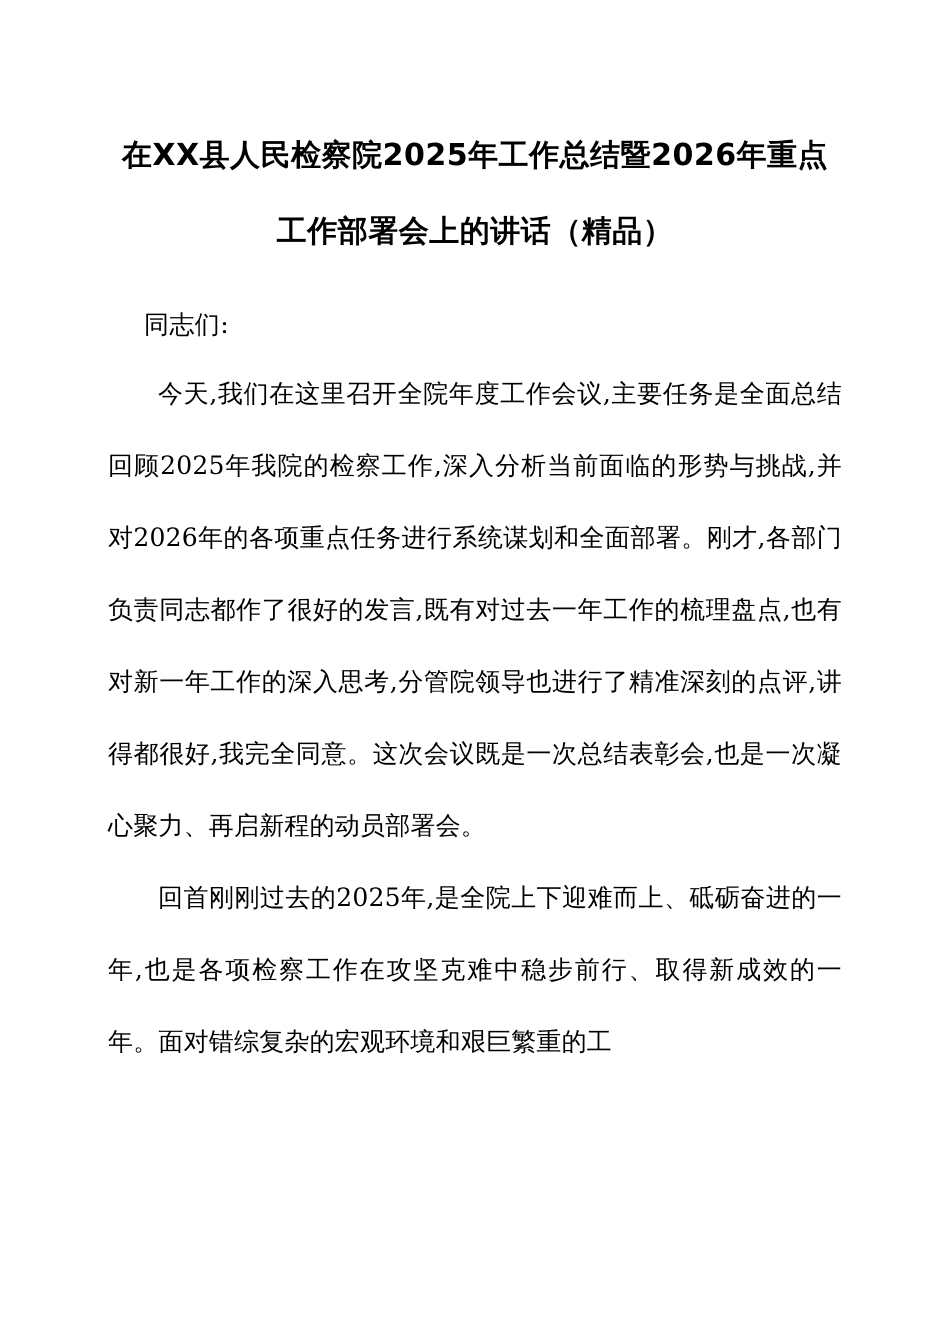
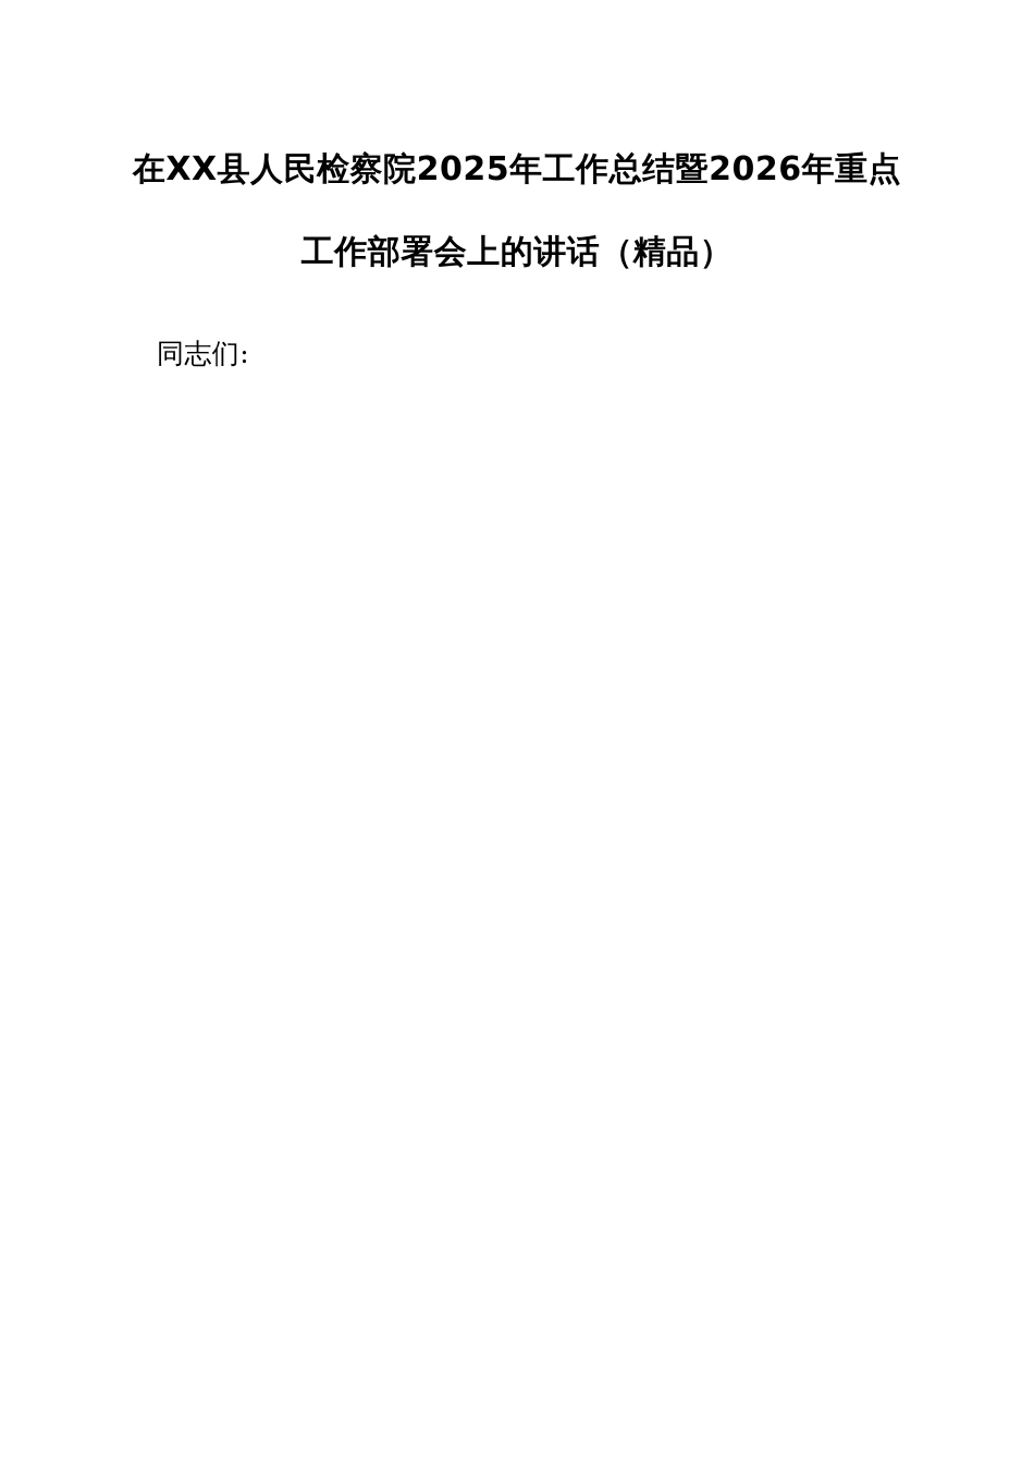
  在XX县人民检察院2025年工作总结暨2026年重点工作部署会上的讲话（精品）
  同志们:
- 今天,我们在这里召开全院年度工作会议,主要任务是全面总结回顾2025年我院的检察工作,深入分析当前面临的形势与挑战,并对2026年的各项重点任务进行系统谋划和全面部署。刚才,各部门负责同志都作了很好的发言,既有对过去一年工作的梳理盘点,也有对新一年工作的深入思考,分管院领导也进行了精准深刻的点评,讲得都很好,我完全同意。这次会议既是一次总结表彰会,也是一次凝心聚力、再启新程的动员部署会。
- 回首刚刚过去的2025年,是全院上下迎难而上、砥砺奋进的一年,也是各项检察工作在攻坚克难中稳步前行、取得新成效的一年。面对错综复杂的宏观环境和艰巨繁重的工
